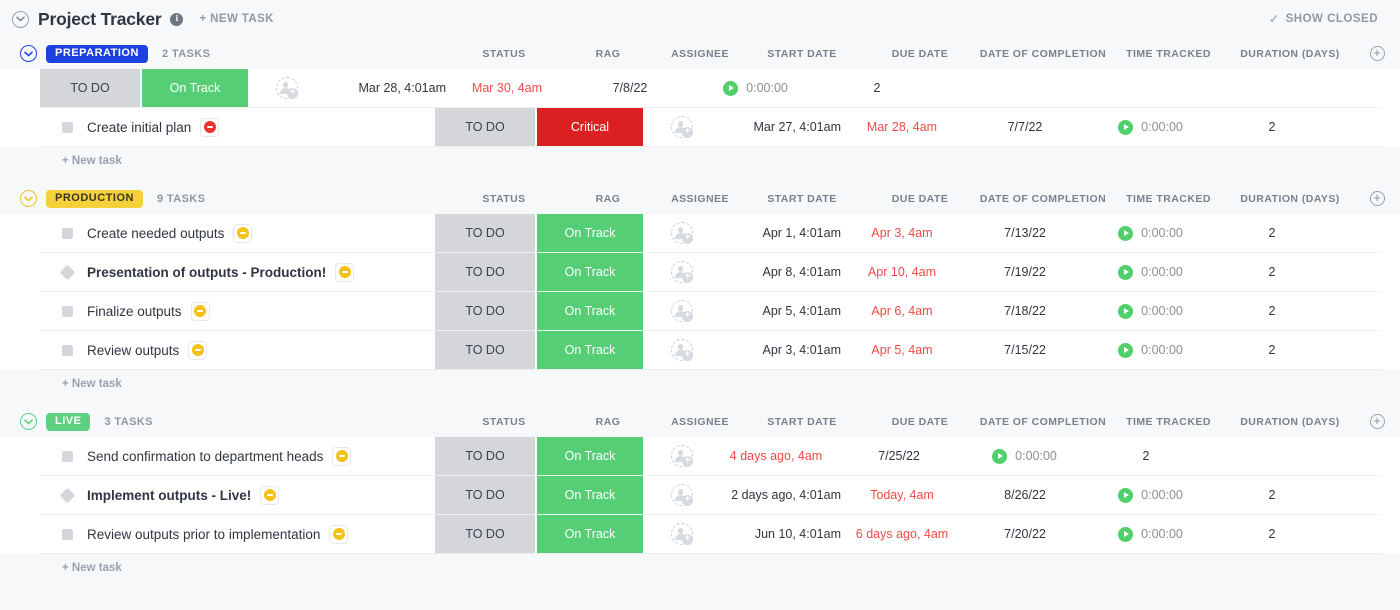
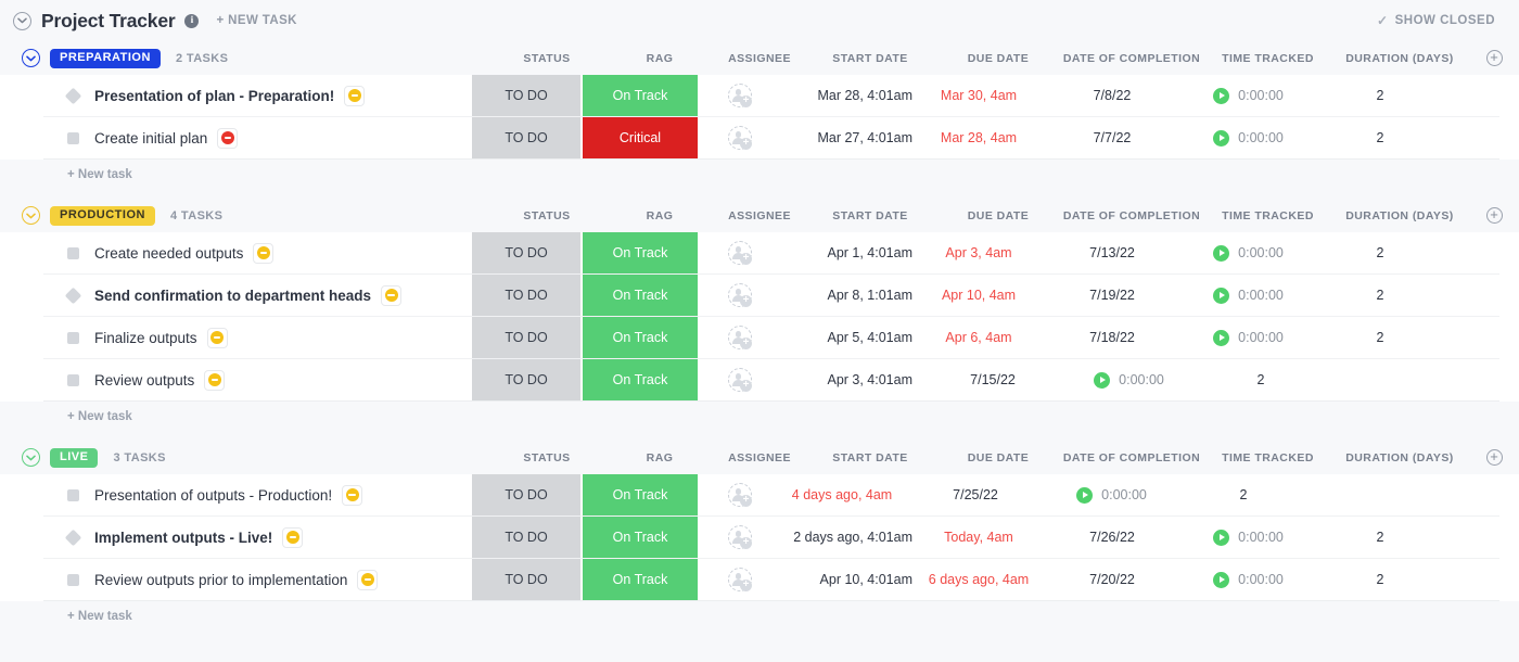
  Project Tracker
  i
  + NEW TASK
  ✓
  SHOW CLOSED
  PREPARATION
  2 TASKS
  STATUS
  RAG
  ASSIGNEE
  START DATE
  DUE DATE
  DATE OF COMPLETION
  TIME TRACKED
  DURATION (DAYS)
  +
+ Presentation of plan - Preparation!
  TO DO
  On Track
  +
  Mar 28, 4:01am
  Mar 30, 4am
  7/8/22
  0:00:00
  2
  Create initial plan
  TO DO
  Critical
  +
  Mar 27, 4:01am
  Mar 28, 4am
  7/7/22
  0:00:00
  2
  + New task
  PRODUCTION
- 9 TASKS
+ 4 TASKS
  STATUS
  RAG
  ASSIGNEE
  START DATE
  DUE DATE
  DATE OF COMPLETION
  TIME TRACKED
  DURATION (DAYS)
  +
  Create needed outputs
  TO DO
  On Track
  +
  Apr 1, 4:01am
  Apr 3, 4am
  7/13/22
  0:00:00
  2
- Presentation of outputs - Production!
+ Send confirmation to department heads
  TO DO
  On Track
  +
- Apr 8, 4:01am
+ Apr 8, 1:01am
  Apr 10, 4am
  7/19/22
  0:00:00
  2
  Finalize outputs
  TO DO
  On Track
  +
  Apr 5, 4:01am
  Apr 6, 4am
  7/18/22
  0:00:00
  2
  Review outputs
  TO DO
  On Track
  +
  Apr 3, 4:01am
- Apr 5, 4am
  7/15/22
  0:00:00
  2
  + New task
  LIVE
  3 TASKS
  STATUS
  RAG
  ASSIGNEE
  START DATE
  DUE DATE
  DATE OF COMPLETION
  TIME TRACKED
  DURATION (DAYS)
  +
- Send confirmation to department heads
+ Presentation of outputs - Production!
  TO DO
  On Track
  +
  4 days ago, 4am
  7/25/22
  0:00:00
  2
  Implement outputs - Live!
  TO DO
  On Track
  +
  2 days ago, 4:01am
  Today, 4am
- 8/26/22
+ 7/26/22
  0:00:00
  2
  Review outputs prior to implementation
  TO DO
  On Track
  +
- Jun 10, 4:01am
+ Apr 10, 4:01am
  6 days ago, 4am
  7/20/22
  0:00:00
  2
  + New task
